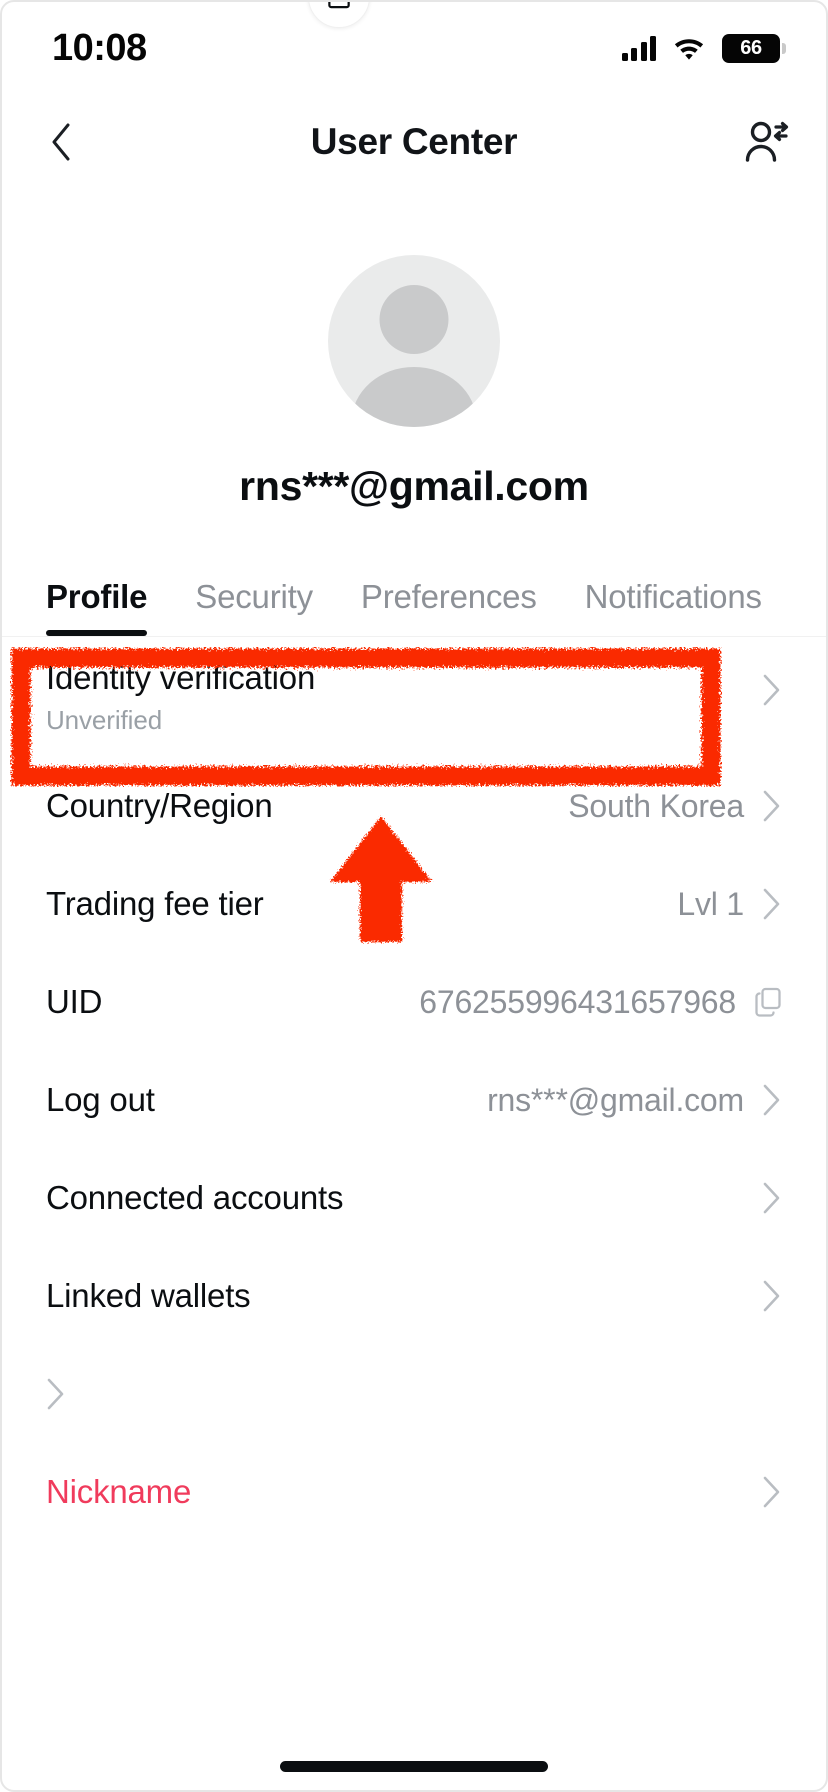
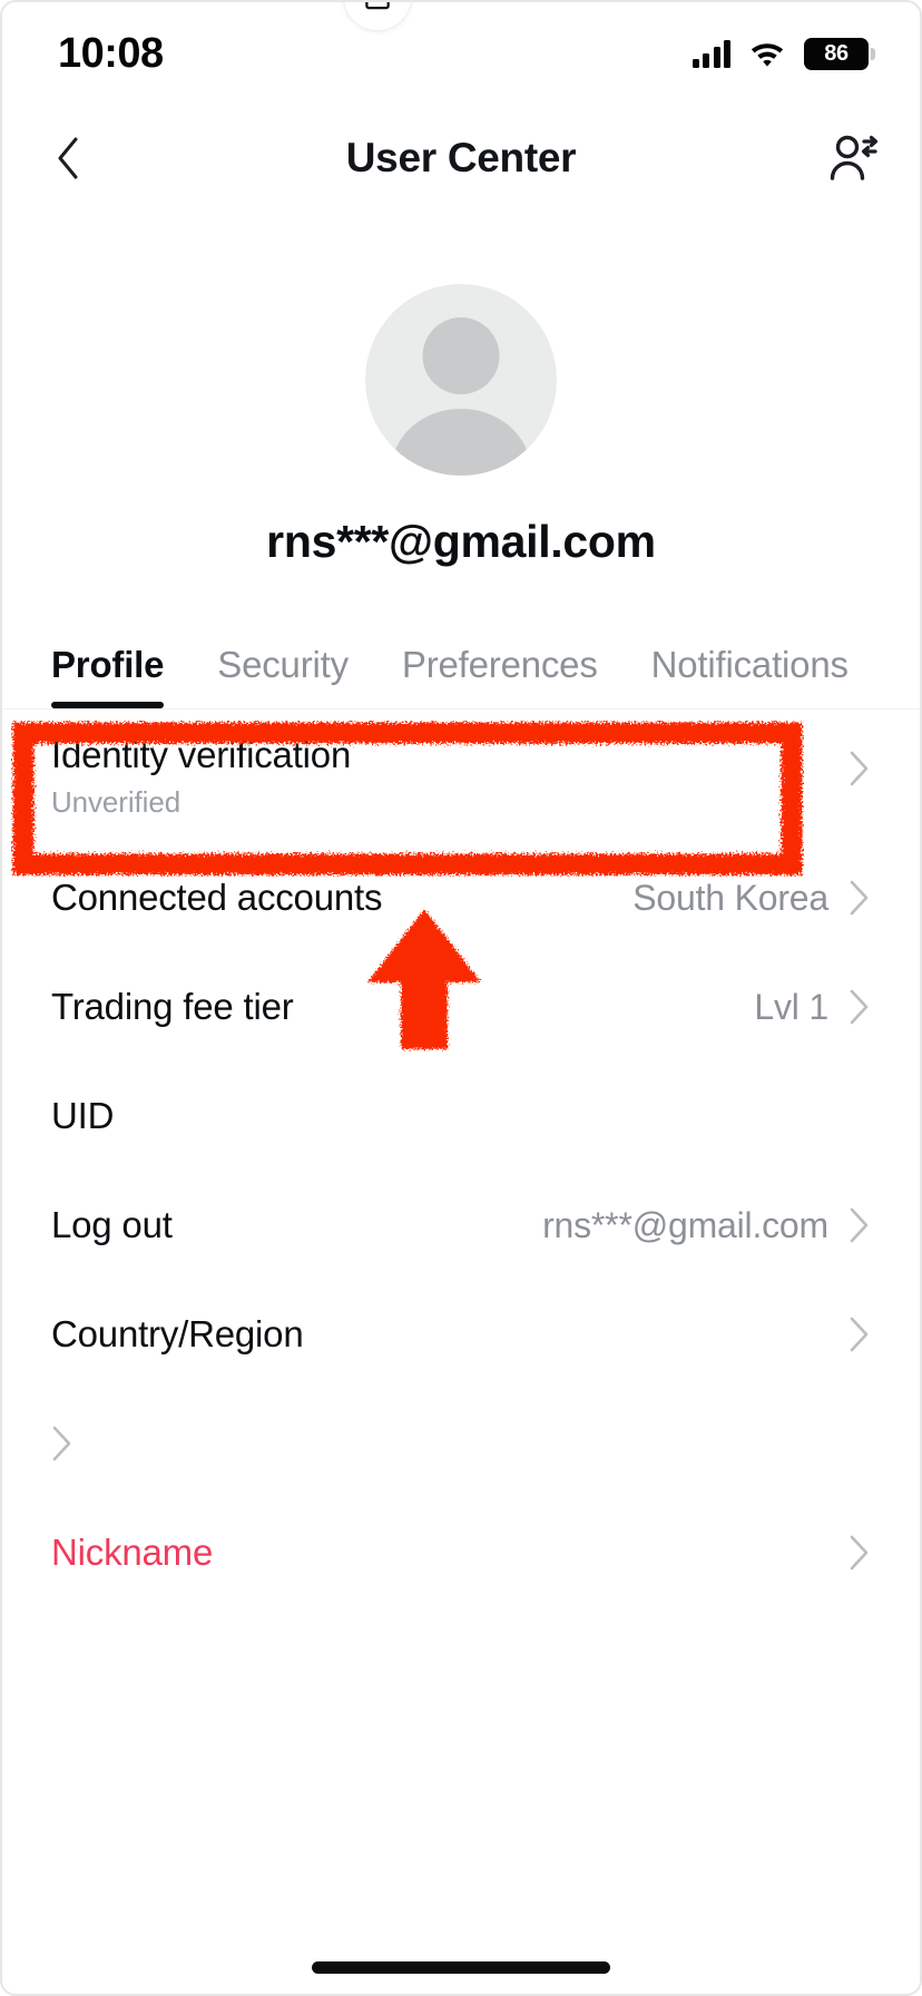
  10:08
- 66
+ 86
  User Center
  rns***@gmail.com
  Profile
  Security
  Preferences
  Notifications
  Identity verification
  Unverified
- Country/Region
+ Connected accounts
  South Korea
  Trading fee tier
  Lvl 1
  UID
- 676255996431657968
  Log out
  rns***@gmail.com
- Connected accounts
+ Country/Region
- Linked wallets
  Nickname
